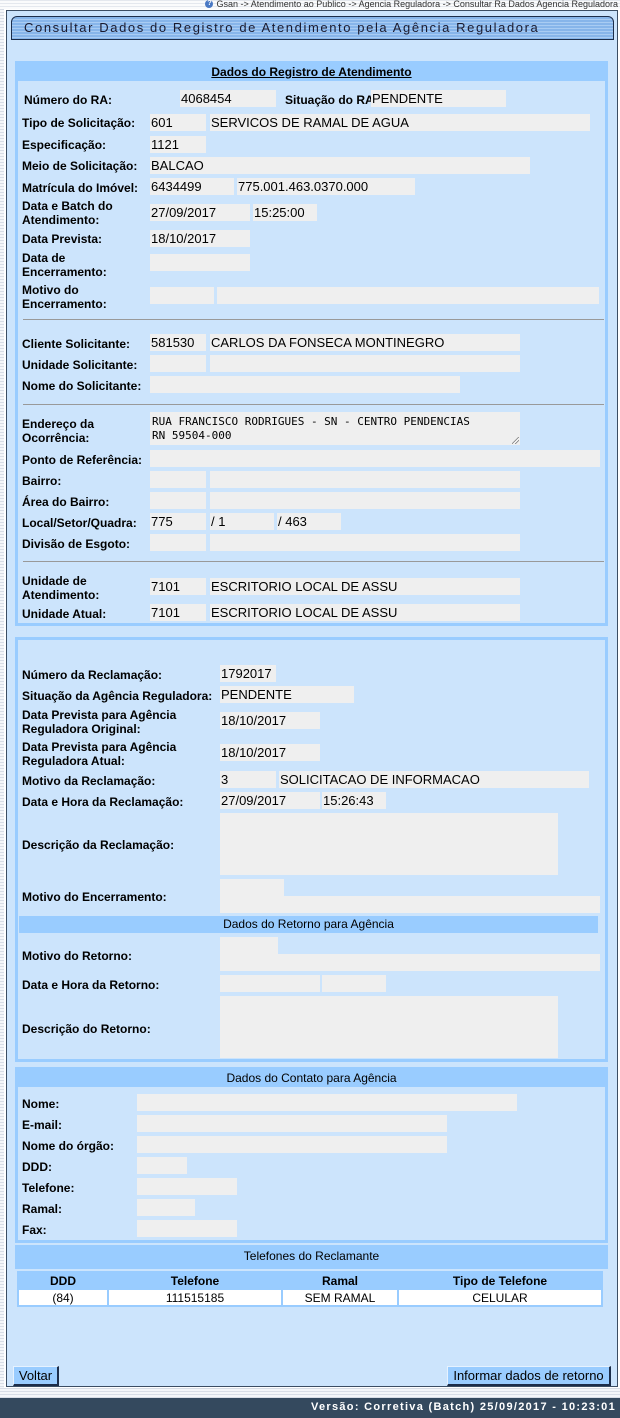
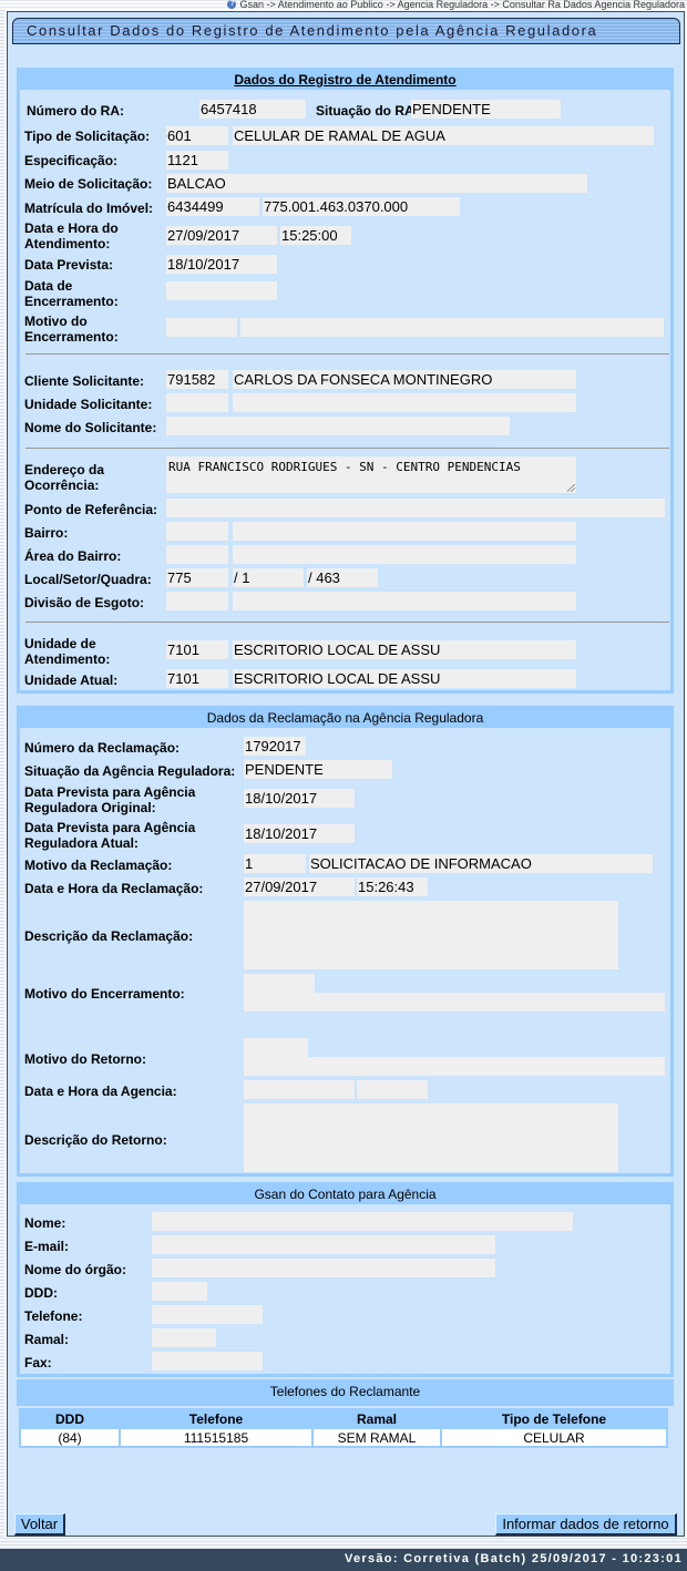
  Gsan -> Atendimento ao Publico -> Agencia Reguladora -> Consultar Ra Dados Agencia Reguladora
  Consultar Dados do Registro de Atendimento pela Agência Reguladora
  Dados do Registro de Atendimento
  Número do RA:
- 4068454
+ 6457418
  Situação do RA
  PENDENTE
  Tipo de Solicitação:
  601
- SERVICOS DE RAMAL DE AGUA
+ CELULAR DE RAMAL DE AGUA
  Especificação:
  1121
  Meio de Solicitação:
  BALCAO
  Matrícula do Imóvel:
  6434499
  775.001.463.0370.000
- Data e Batch do Atendimento:
+ Data e Hora do Atendimento:
  27/09/2017
  15:25:00
  Data Prevista:
  18/10/2017
  Data de Encerramento:
  Motivo do Encerramento:
  Cliente Solicitante:
- 581530
+ 791582
  CARLOS DA FONSECA MONTINEGRO
  Unidade Solicitante:
  Nome do Solicitante:
  Endereço da Ocorrência:
  RUA FRANCISCO RODRIGUES - SN - CENTRO PENDENCIAS
- RN 59504-000
  Ponto de Referência:
  Bairro:
  Área do Bairro:
  Local/Setor/Quadra:
  775
  / 1
  / 463
  Divisão de Esgoto:
  Unidade de Atendimento:
  7101
  ESCRITORIO LOCAL DE ASSU
  Unidade Atual:
  7101
  ESCRITORIO LOCAL DE ASSU
+ Dados da Reclamação na Agência Reguladora
  Número da Reclamação:
  1792017
  Situação da Agência Reguladora:
  PENDENTE
  Data Prevista para Agência Reguladora Original:
  18/10/2017
  Data Prevista para Agência Reguladora Atual:
  18/10/2017
  Motivo da Reclamação:
- 3
+ 1
  SOLICITACAO DE INFORMACAO
  Data e Hora da Reclamação:
  27/09/2017
  15:26:43
  Descrição da Reclamação:
  Motivo do Encerramento:
- Dados do Retorno para Agência
  Motivo do Retorno:
- Data e Hora da Retorno:
+ Data e Hora da Agencia:
  Descrição do Retorno:
- Dados do Contato para Agência
+ Gsan do Contato para Agência
  Nome:
  E-mail:
  Nome do órgão:
  DDD:
  Telefone:
  Ramal:
  Fax:
  Telefones do Reclamante
  DDD	Telefone	Ramal	Tipo de Telefone
  (84)	111515185	SEM RAMAL	CELULAR
  Voltar
  Informar dados de retorno
  Versão: Corretiva (Batch) 25/09/2017 - 10:23:01
